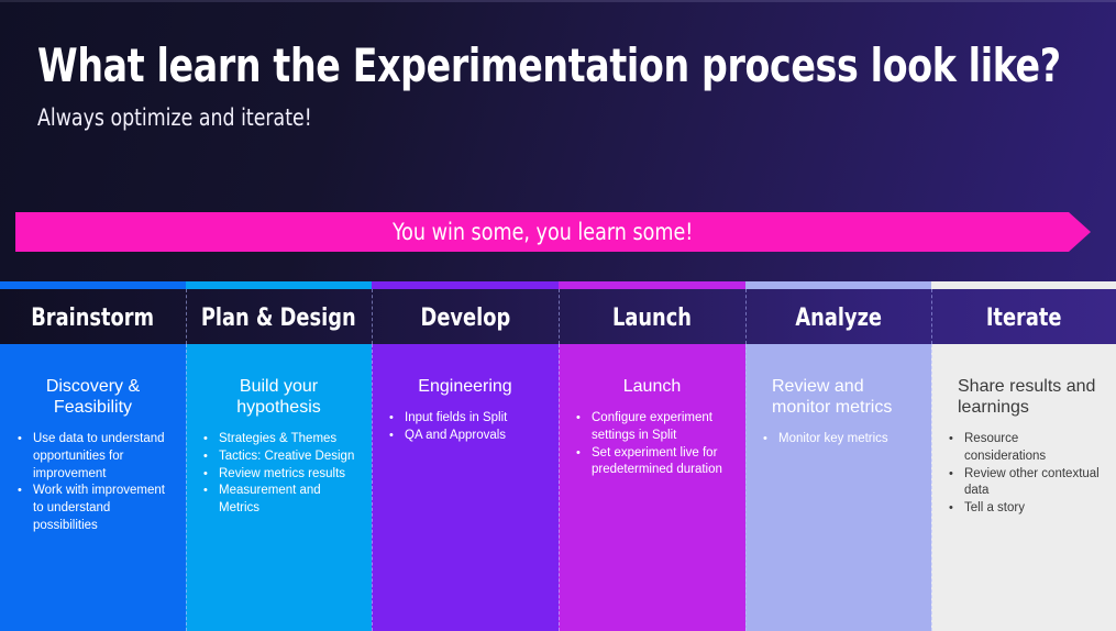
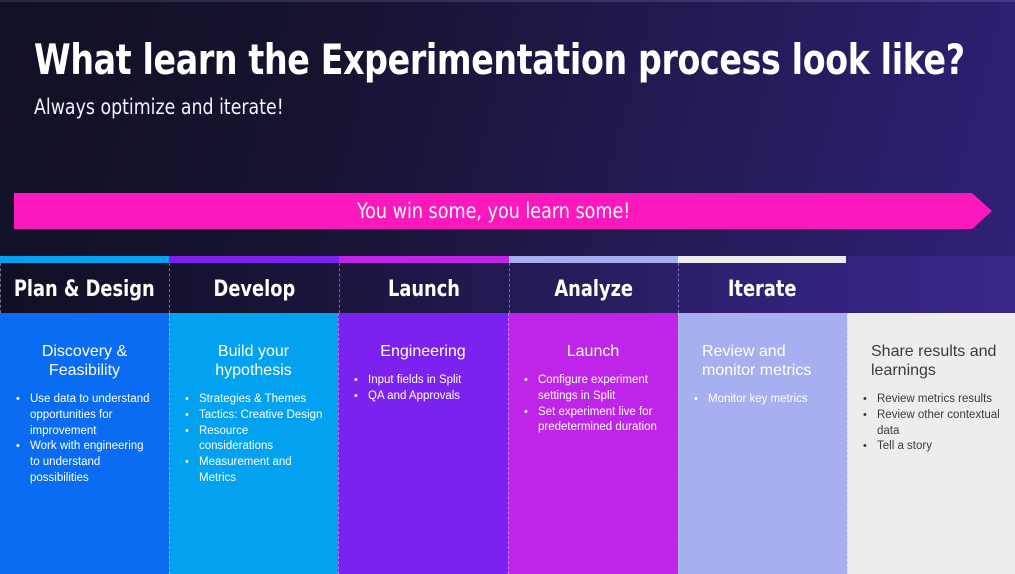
  What learn the Experimentation process look like?
  Always optimize and iterate!
  You win some, you learn some!
- Brainstorm
  Plan & Design
  Develop
  Launch
  Analyze
  Iterate
  Discovery & Feasibility
  Use data to understand opportunities for improvement
- Work with improvement to understand possibilities
+ Work with engineering to understand possibilities
  Build your hypothesis
  Strategies & Themes
  Tactics: Creative Design
- Review metrics results
+ Resource considerations
  Measurement and Metrics
  Engineering
  Input fields in Split
  QA and Approvals
  Launch
  Configure experiment settings in Split
  Set experiment live for predetermined duration
  Review and monitor metrics
  Monitor key metrics
  Share results and learnings
- Resource considerations
+ Review metrics results
  Review other contextual data
  Tell a story
